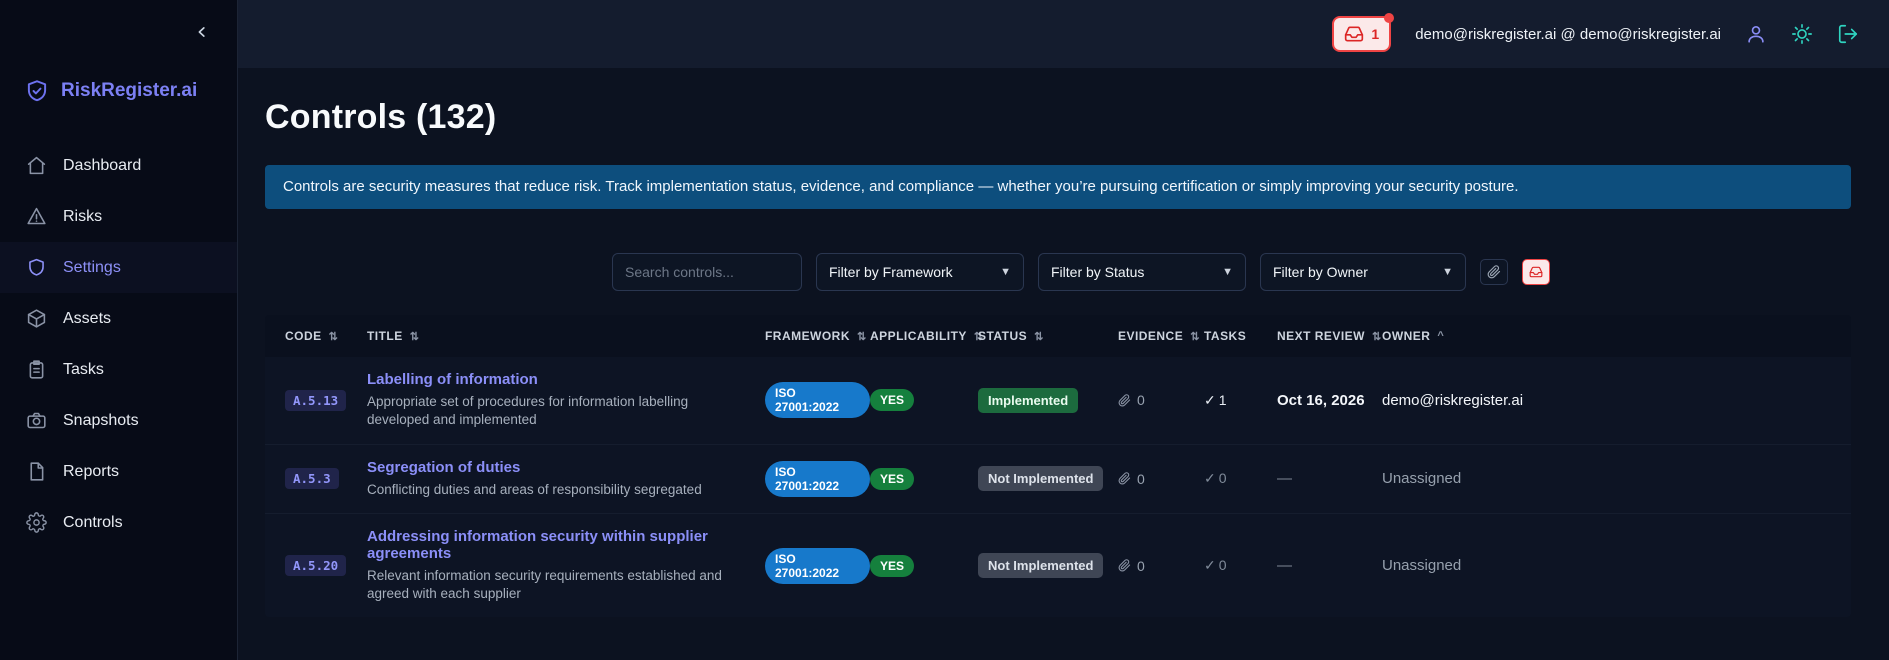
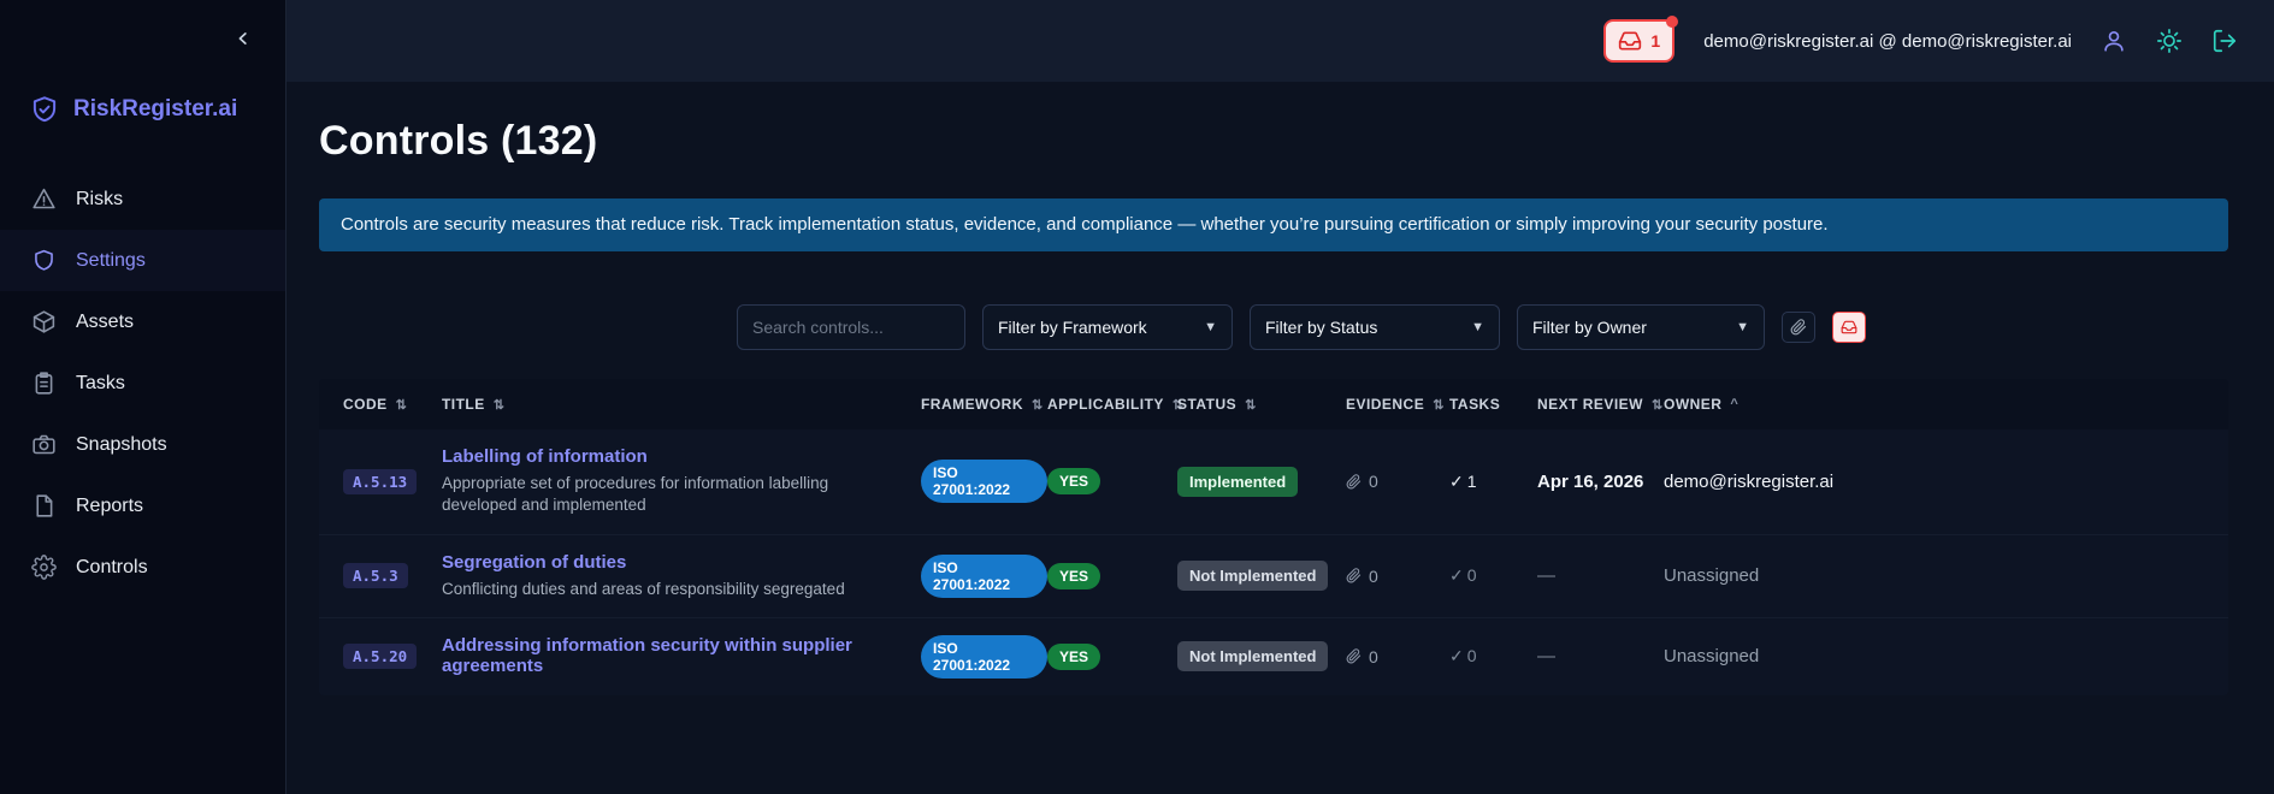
  RiskRegister.ai
- Dashboard
  Risks
  Settings
  Assets
  Tasks
  Snapshots
  Reports
  Controls
  1
  demo@riskregister.ai @ demo@riskregister.ai
  Controls (132)
  Controls are security measures that reduce risk. Track implementation status, evidence, and compliance — whether you’re pursuing certification or simply improving your security posture.
  Search controls...
  Filter by Framework
  ▼
  Filter by Status
  ▼
  Filter by Owner
  ▼
  CODE
  ⇅
  TITLE
  ⇅
  FRAMEWORK
  ⇅
  APPLICABILITY
  ⇅
  STATUS
  ⇅
  EVIDENCE
  ⇅
  TASKS
  NEXT REVIEW
  ⇅
  OWNER
  ^
  A.5.13
  Labelling of information
  Appropriate set of procedures for information labelling developed and implemented
  ISO 27001:2022
  YES
  Implemented
  0
  ✓ 1
- Oct 16, 2026
+ Apr 16, 2026
  demo@riskregister.ai
  A.5.3
  Segregation of duties
  Conflicting duties and areas of responsibility segregated
  ISO 27001:2022
  YES
  Not Implemented
  0
  ✓ 0
  —
  Unassigned
  A.5.20
  Addressing information security within supplier agreements
- Relevant information security requirements established and agreed with each supplier
  ISO 27001:2022
  YES
  Not Implemented
  0
  ✓ 0
  —
  Unassigned
